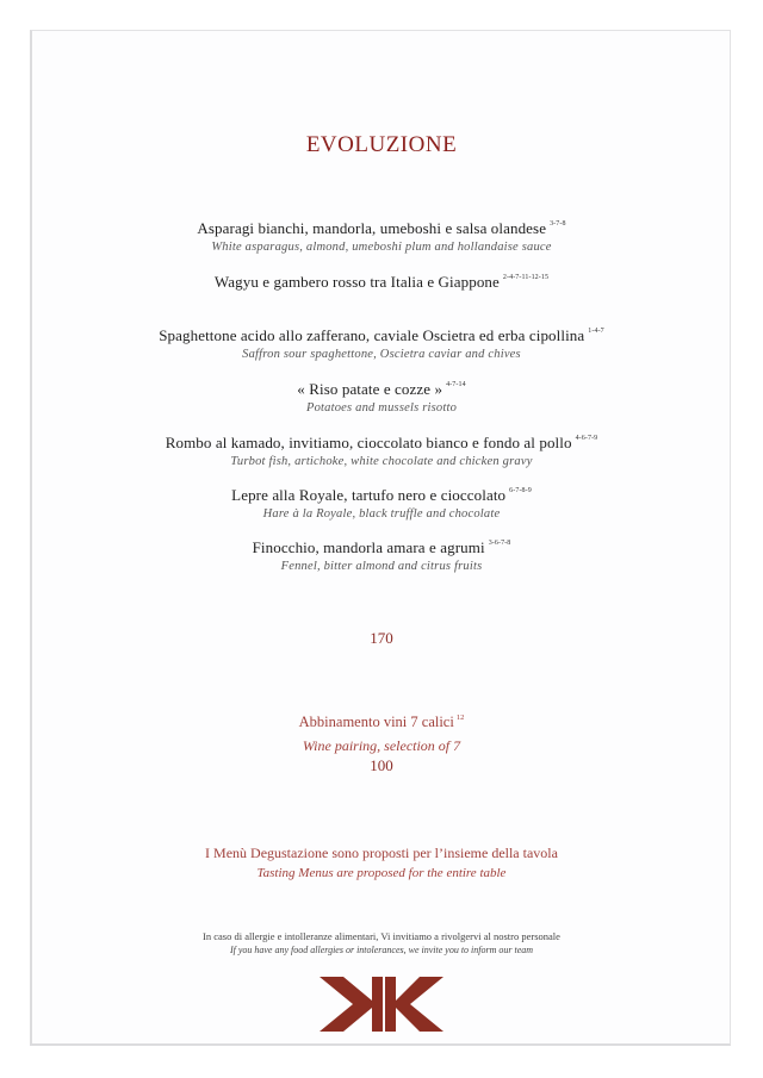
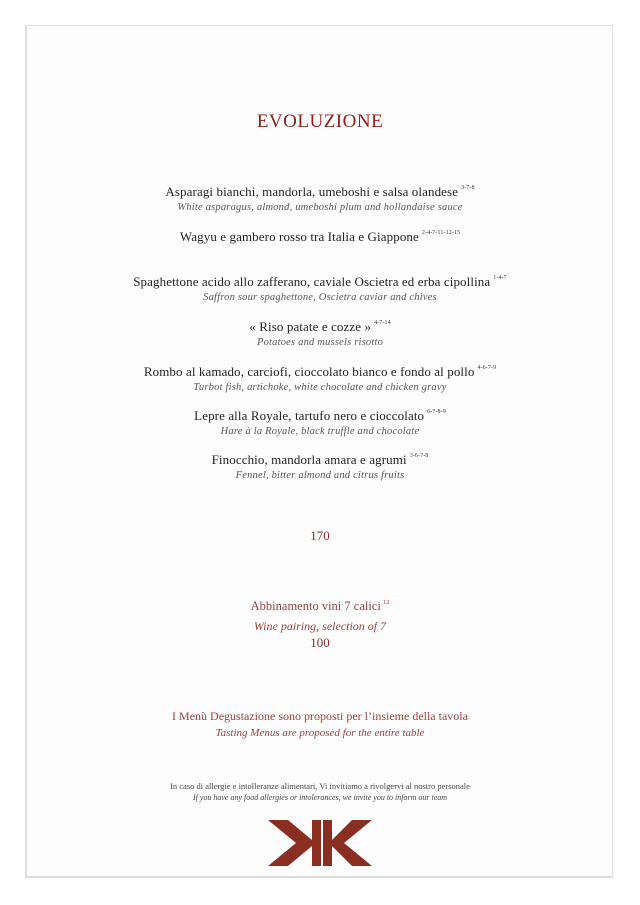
  EVOLUZIONE
  Asparagi bianchi, mandorla, umeboshi e salsa olandese
  White asparagus, almond, umeboshi plum and hollandaise sauce
  Wagyu e gambero rosso tra Italia e Giappone
  Spaghettone acido allo zafferano, caviale Oscietra ed erba cipollina
  Saffron sour spaghettone, Oscietra caviar and chives
  « Riso patate e cozze »
  Potatoes and mussels risotto
- Rombo al kamado, invitiamo, cioccolato bianco e fondo al pollo
+ Rombo al kamado, carciofi, cioccolato bianco e fondo al pollo
  Turbot fish, artichoke, white chocolate and chicken gravy
  Lepre alla Royale, tartufo nero e cioccolato
  Hare à la Royale, black truffle and chocolate
  Finocchio, mandorla amara e agrumi
  Fennel, bitter almond and citrus fruits
  170
  Abbinamento vini 7 calici
  Wine pairing, selection of 7
  100
  I Menù Degustazione sono proposti per l’insieme della tavola
  Tasting Menus are proposed for the entire table
  In caso di allergie e intolleranze alimentari, Vi invitiamo a rivolgervi al nostro personale
  If you have any food allergies or intolerances, we invite you to inform our team
